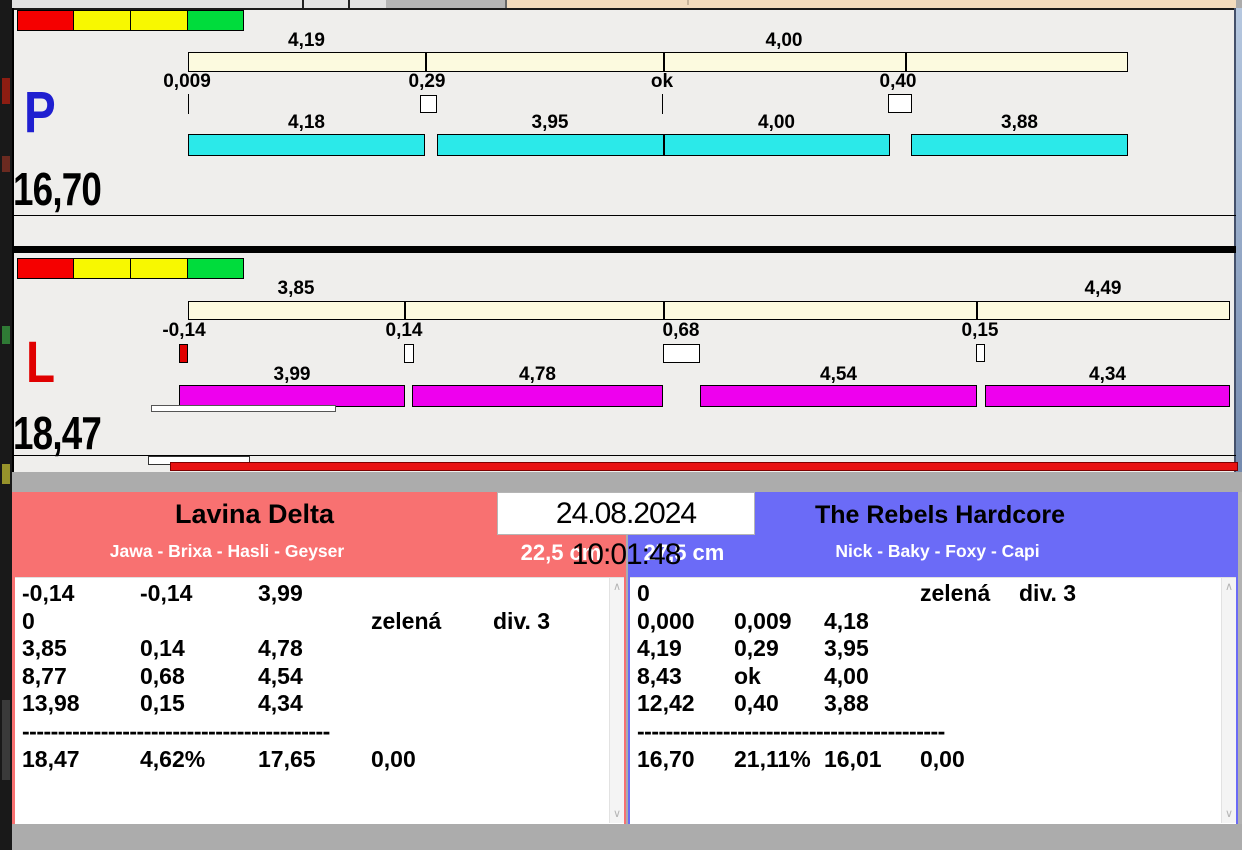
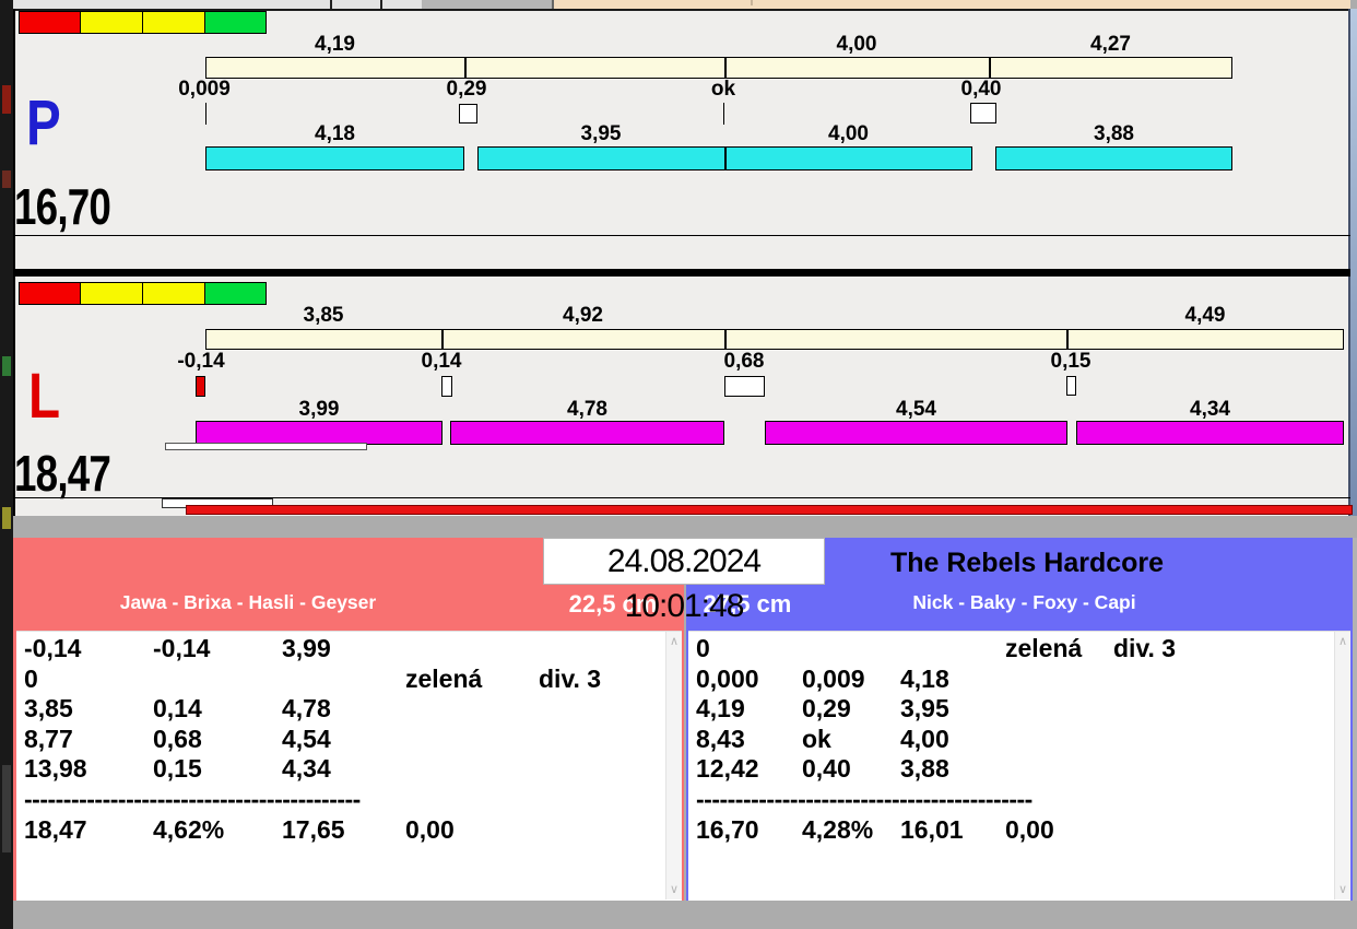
  4,19
  4,00
+ 4,27
  0,009
  0,29
  ok
  0,40
  4,18
  3,95
  4,00
  3,88
  P
  16,70
  3,85
+ 4,92
  4,49
  -0,14
  0,14
  0,68
  0,15
  3,99
  4,78
  4,54
  4,34
  L
  18,47
- Lavina Delta
  Jawa - Brixa - Hasli - Geyser
  The Rebels Hardcore
  Nick - Baky - Foxy - Capi
  24.08.2024 10:01:48
  -0,14
  -0,14
  3,99
  0
  zelená
  div. 3
  3,85
  0,14
  4,78
  8,77
  0,68
  4,54
  13,98
  0,15
  4,34
  -------------------------------------------
  18,47
  4,62%
  17,65
  0,00
  0
  zelená
  div. 3
  0,000
  0,009
  4,18
  4,19
  0,29
  3,95
  8,43
  ok
  4,00
  12,42
  0,40
  3,88
  -------------------------------------------
  16,70
- 21,11%
+ 4,28%
  16,01
  0,00
  ∧
  ∨
  ∧
  ∨
